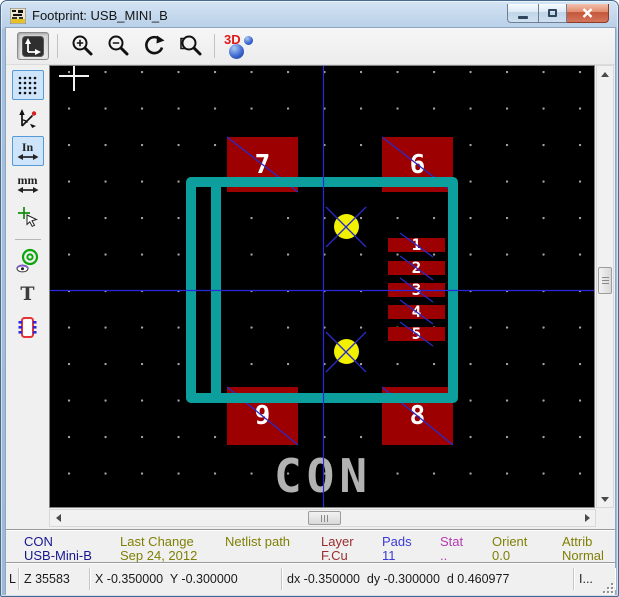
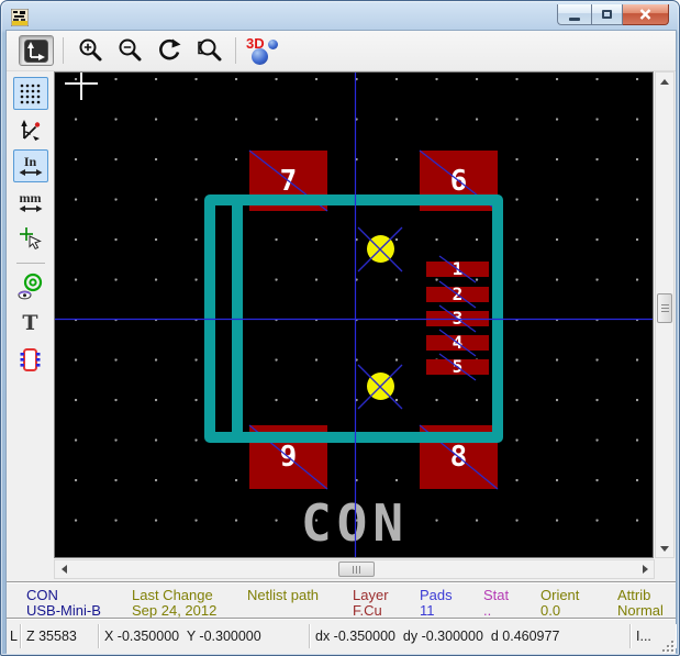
- Footprint: USB_MINI_B
  3D
  In
  mm
  T
  CON
  USB-Mini-B
  Last Change
  Sep 24, 2012
  Netlist path
  Layer
  F.Cu
  Pads
  11
  Stat
  ..
  Orient
  0.0
  Attrib
  Normal
  L
  Z 35583
  X -0.350000 Y -0.300000
  dx -0.350000 dy -0.300000 d 0.460977
  I...
